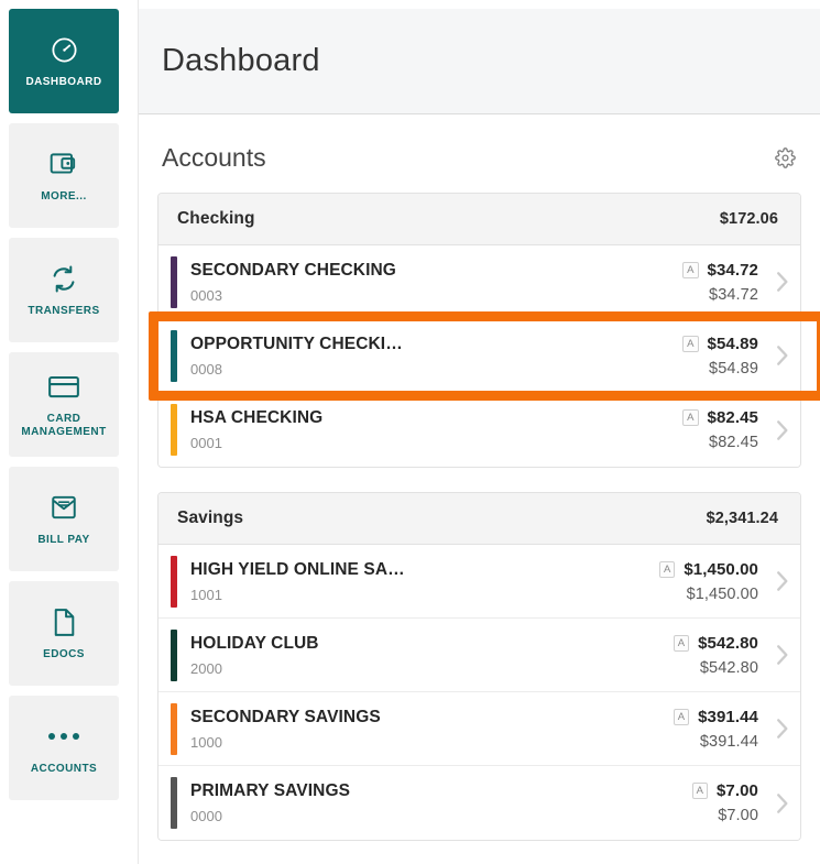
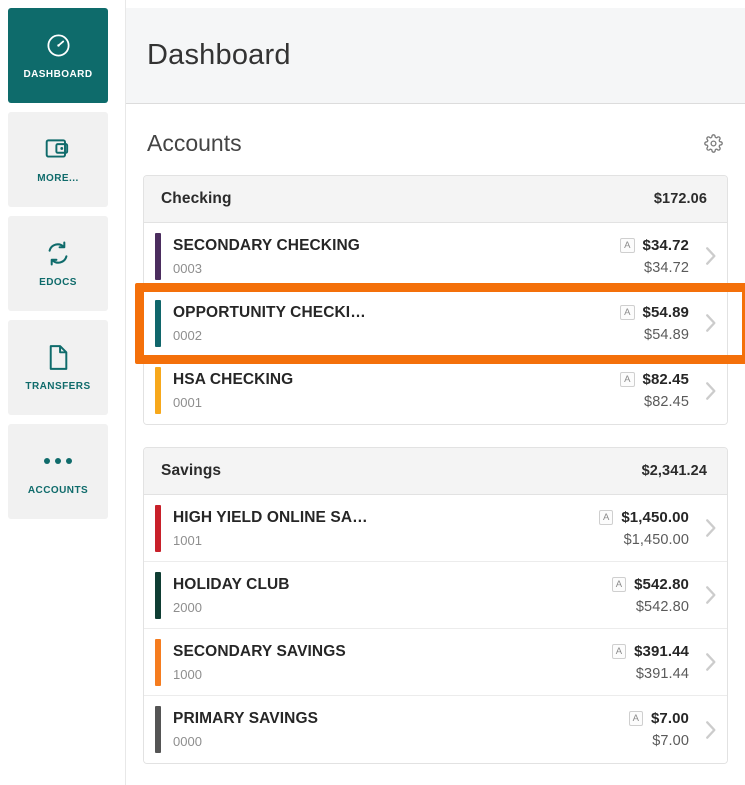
  DASHBOARD
  MORE...
- TRANSFERS
+ EDOCS
- CARD MANAGEMENT
- BILL PAY
- EDOCS
+ TRANSFERS
  ACCOUNTS
  Dashboard
  Accounts
  Checking
  $172.06
  SECONDARY CHECKING
  0003
  A
  $34.72
  $34.72
  OPPORTUNITY CHECKI…
- 0008
+ 0002
  A
  $54.89
  $54.89
  HSA CHECKING
  0001
  A
  $82.45
  $82.45
  Savings
  $2,341.24
  HIGH YIELD ONLINE SA…
  1001
  A
  $1,450.00
  $1,450.00
  HOLIDAY CLUB
  2000
  A
  $542.80
  $542.80
  SECONDARY SAVINGS
  1000
  A
  $391.44
  $391.44
  PRIMARY SAVINGS
  0000
  A
  $7.00
  $7.00
